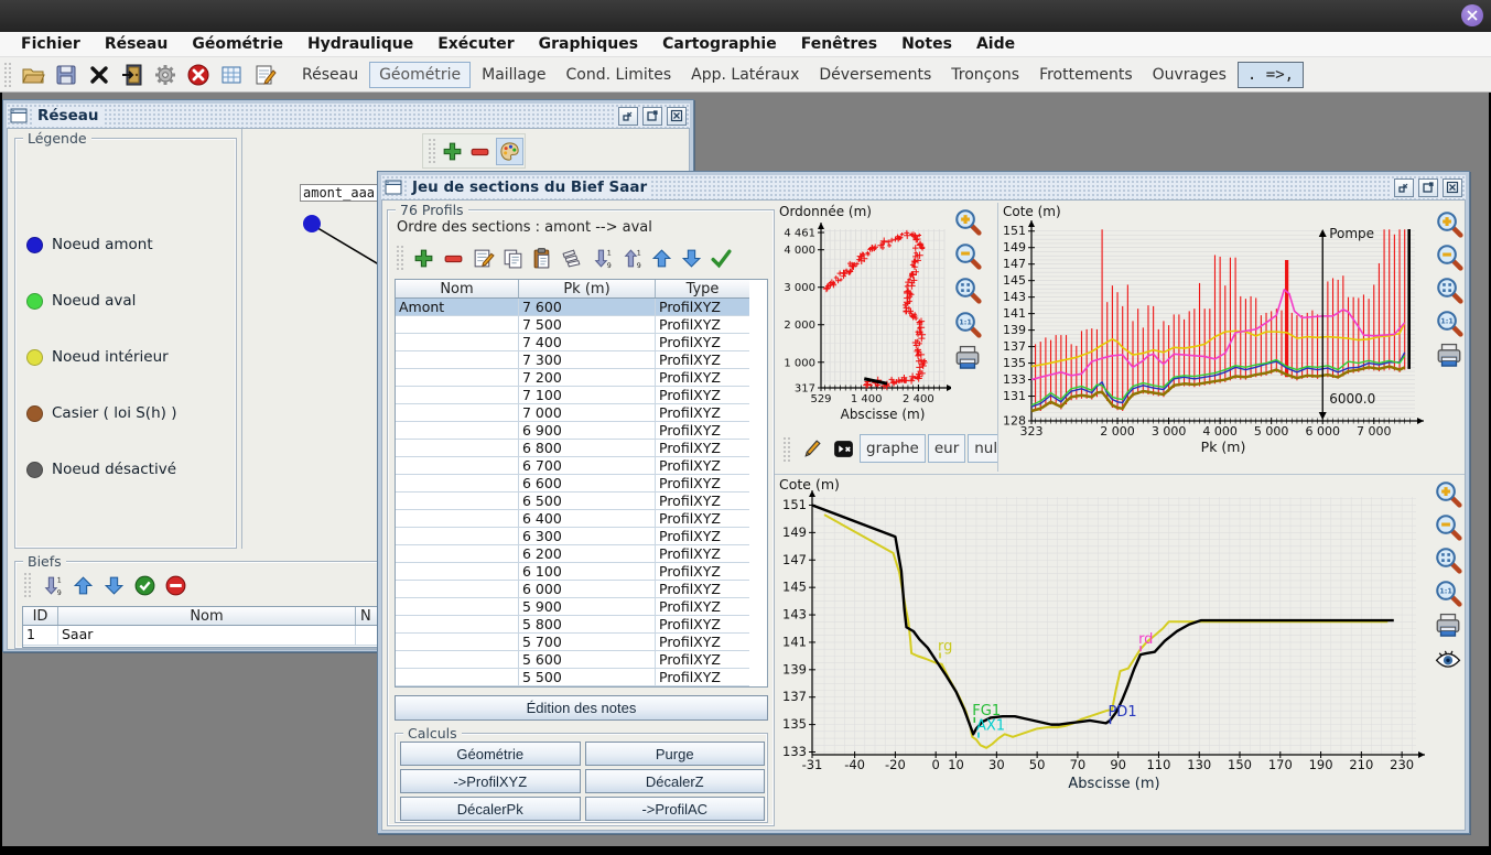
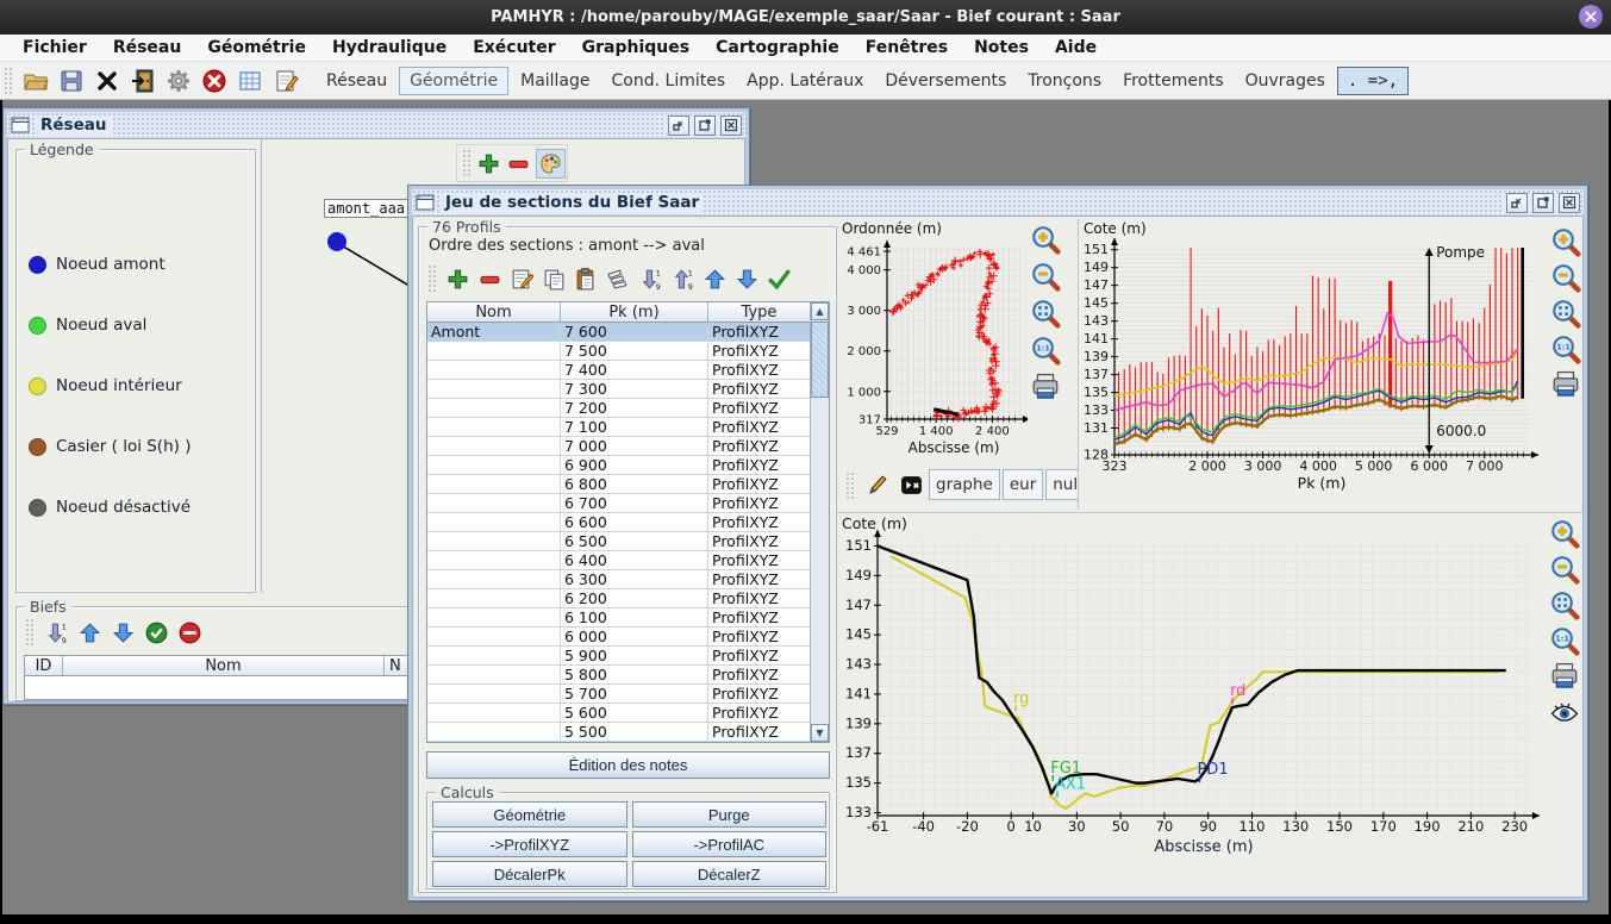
+ PAMHYR : /home/parouby/MAGE/exemple_saar/Saar - Bief courant : Saar
  Fichier
  Réseau
  Géométrie
  Hydraulique
  Exécuter
  Graphiques
  Cartographie
  Fenêtres
  Notes
  Aide
  Réseau
  Géométrie
  Maillage
  Cond. Limites
  App. Latéraux
  Déversements
  Tronçons
  Frottements
  Ouvrages
  . =>,
  Réseau
  Légende
  Noeud amont
  Noeud aval
  Noeud intérieur
  Casier ( loi S(h) )
  Noeud désactivé
  amont_aaa
  Biefs
  ID
  Nom
  N
- 1
- Saar
  Jeu de sections du Bief Saar
  76 Profils
  Ordre des sections : amont --> aval
  Nom
  Pk (m)
  Type
  Amont
  7 600
  ProfilXYZ
  7 500
  ProfilXYZ
  7 400
  ProfilXYZ
  7 300
  ProfilXYZ
  7 200
  ProfilXYZ
  7 100
  ProfilXYZ
  7 000
  ProfilXYZ
  6 900
  ProfilXYZ
  6 800
  ProfilXYZ
  6 700
  ProfilXYZ
  6 600
  ProfilXYZ
  6 500
  ProfilXYZ
  6 400
  ProfilXYZ
  6 300
  ProfilXYZ
  6 200
  ProfilXYZ
  6 100
  ProfilXYZ
  6 000
  ProfilXYZ
  5 900
  ProfilXYZ
  5 800
  ProfilXYZ
  5 700
  ProfilXYZ
  5 600
  ProfilXYZ
  5 500
  ProfilXYZ
+ ▲
+ ▼
  Édition des notes
  Calculs
  Géométrie
  Purge
  ->ProfilXYZ
- DécalerZ
+ ->ProfilAC
  DécalerPk
- ->ProfilAC
+ DécalerZ
  Ordonnée (m)
  4 461
  4 000
  3 000
  2 000
  1 000
  317
  529
  1 400
  2 400
  Abscisse (m)
  1:1
  graphe
  eur
  Cote (m)
  151
  149
  147
  145
  143
  141
  139
  137
  135
  133
  131
  128
  323
  2 000
  3 000
  4 000
  5 000
  6 000
  7 000
  Pk (m)
  Pompe
  6000.0
  1:1
  Cote (m)
  151
  149
  147
  145
  143
  141
  139
  137
  135
  133
- -31
+ -61
  -40
  -20
  0
  10
  30
  50
  70
  90
  110
  130
  150
  170
  190
  210
  230
  Abscisse (m)
  rg
  FG1
  AX1
  PD1
  rd
  1:1
